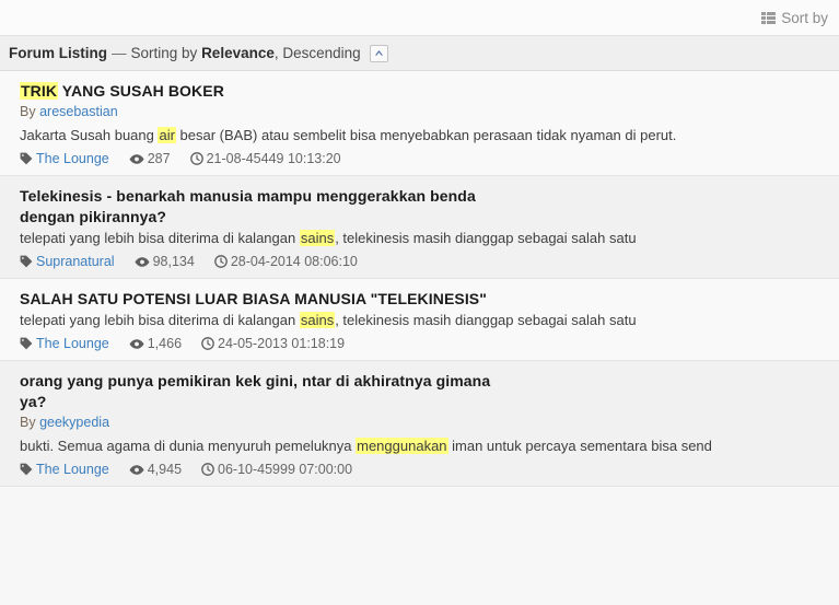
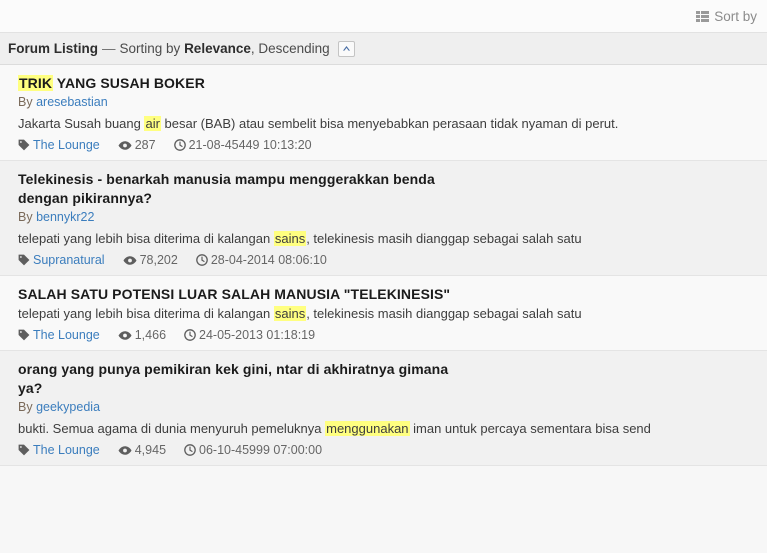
  Sort by
  Forum Listing
  —
  Sorting by
  Relevance
  , Descending
  TRIK YANG SUSAH BOKER
  By aresebastian
  Jakarta Susah buang air besar (BAB) atau sembelit bisa menyebabkan perasaan tidak nyaman di perut.
  The Lounge
  287
  21-08-45449 10:13:20
  Telekinesis - benarkah manusia mampu menggerakkan benda dengan pikirannya?
+ By bennykr22
  telepati yang lebih bisa diterima di kalangan sains, telekinesis masih dianggap sebagai salah satu
  Supranatural
- 98,134
+ 78,202
  28-04-2014 08:06:10
- SALAH SATU POTENSI LUAR BIASA MANUSIA "TELEKINESIS"
+ SALAH SATU POTENSI LUAR SALAH MANUSIA "TELEKINESIS"
  telepati yang lebih bisa diterima di kalangan sains, telekinesis masih dianggap sebagai salah satu
  The Lounge
  1,466
  24-05-2013 01:18:19
  orang yang punya pemikiran kek gini, ntar di akhiratnya gimana ya?
  By geekypedia
  bukti. Semua agama di dunia menyuruh pemeluknya menggunakan iman untuk percaya sementara bisa send
  The Lounge
  4,945
  06-10-45999 07:00:00
